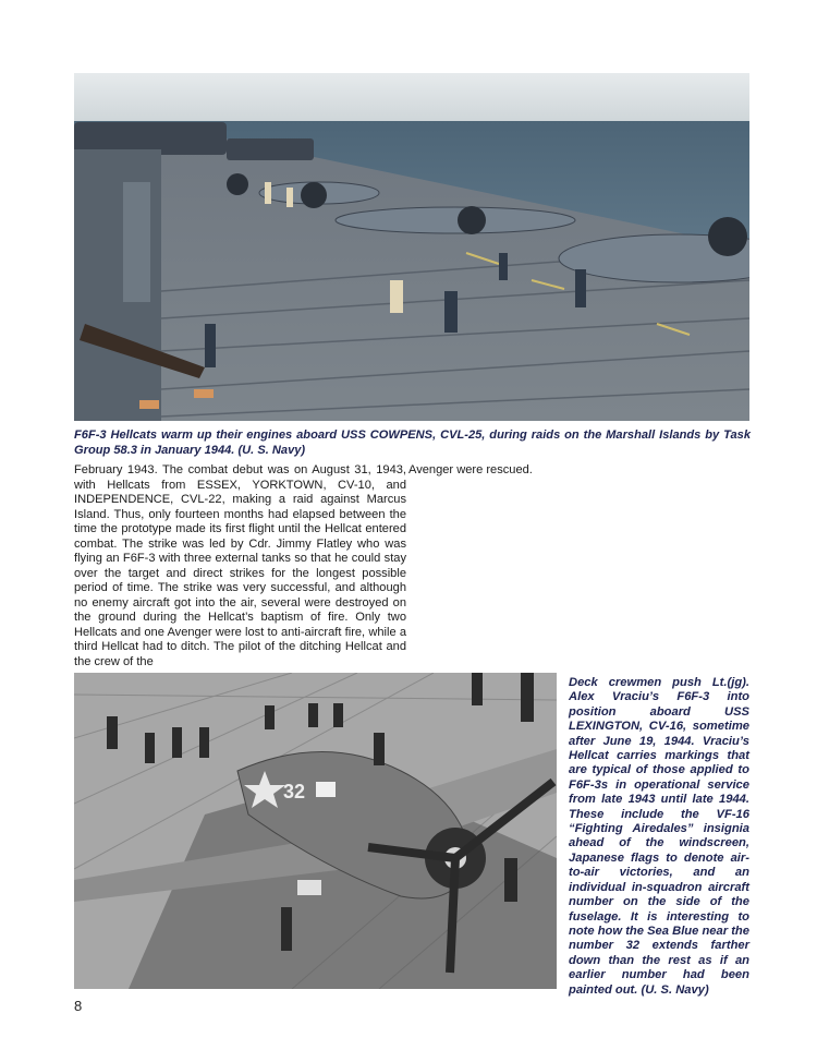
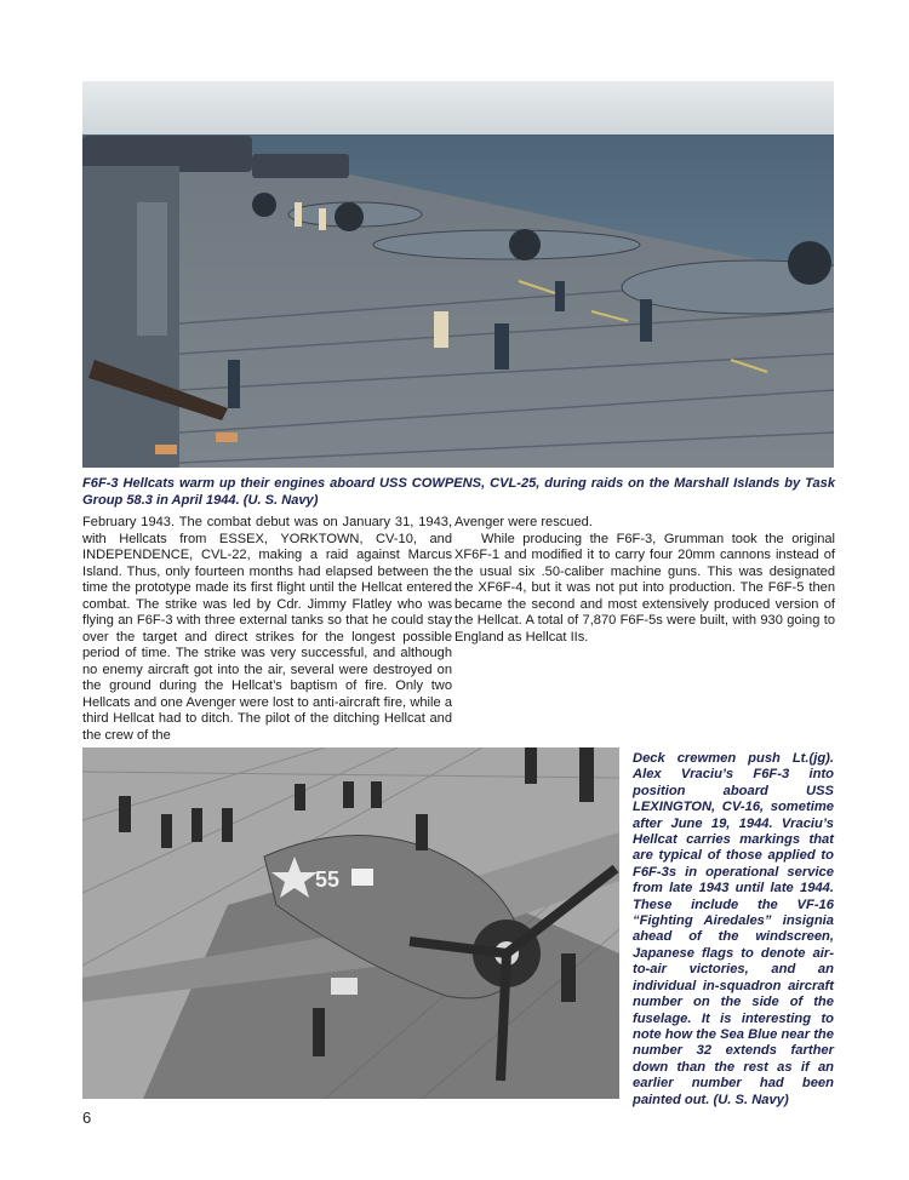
- F6F-3 Hellcats warm up their engines aboard USS COWPENS, CVL-25, during raids on the Marshall Islands by Task Group 58.3 in January 1944. (U. S. Navy)
+ F6F-3 Hellcats warm up their engines aboard USS COWPENS, CVL-25, during raids on the Marshall Islands by Task Group 58.3 in April 1944. (U. S. Navy)
- February 1943. The combat debut was on August 31, 1943, with Hellcats from ESSEX, YORKTOWN, CV-10, and INDEPENDENCE, CVL-22, making a raid against Marcus Island. Thus, only fourteen months had elapsed between the time the prototype made its first flight until the Hellcat entered combat. The strike was led by Cdr. Jimmy Flatley who was flying an F6F-3 with three external tanks so that he could stay over the target and direct strikes for the longest possible period of time. The strike was very successful, and although no enemy aircraft got into the air, several were destroyed on the ground during the Hellcat’s baptism of fire. Only two Hellcats and one Avenger were lost to anti-aircraft fire, while a third Hellcat had to ditch. The pilot of the ditching Hellcat and the crew of the
+ February 1943. The combat debut was on January 31, 1943, with Hellcats from ESSEX, YORKTOWN, CV-10, and INDEPENDENCE, CVL-22, making a raid against Marcus Island. Thus, only fourteen months had elapsed between the time the prototype made its first flight until the Hellcat entered combat. The strike was led by Cdr. Jimmy Flatley who was flying an F6F-3 with three external tanks so that he could stay over the target and direct strikes for the longest possible period of time. The strike was very successful, and although no enemy aircraft got into the air, several were destroyed on the ground during the Hellcat’s baptism of fire. Only two Hellcats and one Avenger were lost to anti-aircraft fire, while a third Hellcat had to ditch. The pilot of the ditching Hellcat and the crew of the
  Avenger were rescued.
+ While producing the F6F-3, Grumman took the original XF6F-1 and modified it to carry four 20mm cannons instead of the usual six .50-caliber machine guns. This was designated the XF6F-4, but it was not put into production. The F6F-5 then became the second and most extensively produced version of the Hellcat. A total of 7,870 F6F-5s were built, with 930 going to England as Hellcat IIs.
- 32
+ 55
  Deck crewmen push Lt.(jg). Alex Vraciu’s F6F-3 into position aboard USS LEXINGTON, CV-16, sometime after June 19, 1944. Vraciu’s Hellcat carries markings that are typical of those applied to F6F-3s in operational service from late 1943 until late 1944. These include the VF-16 “Fighting Airedales” insignia ahead of the windscreen, Japanese flags to denote air-to-air victories, and an individual in-squadron aircraft number on the side of the fuselage. It is interesting to note how the Sea Blue near the number 32 extends farther down than the rest as if an earlier number had been painted out. (U. S. Navy)
- 8
+ 6
